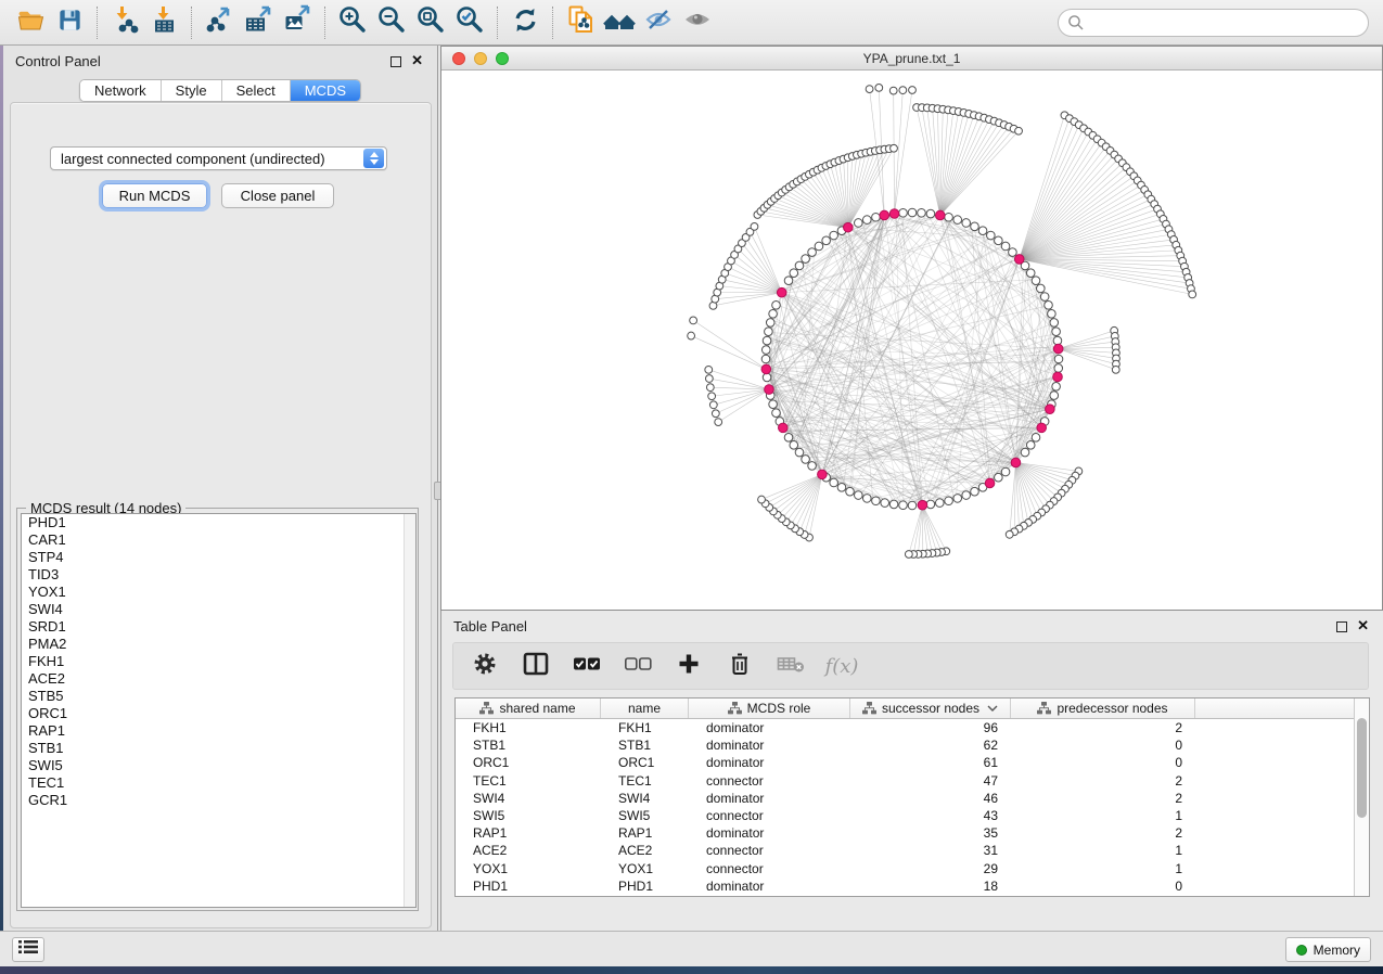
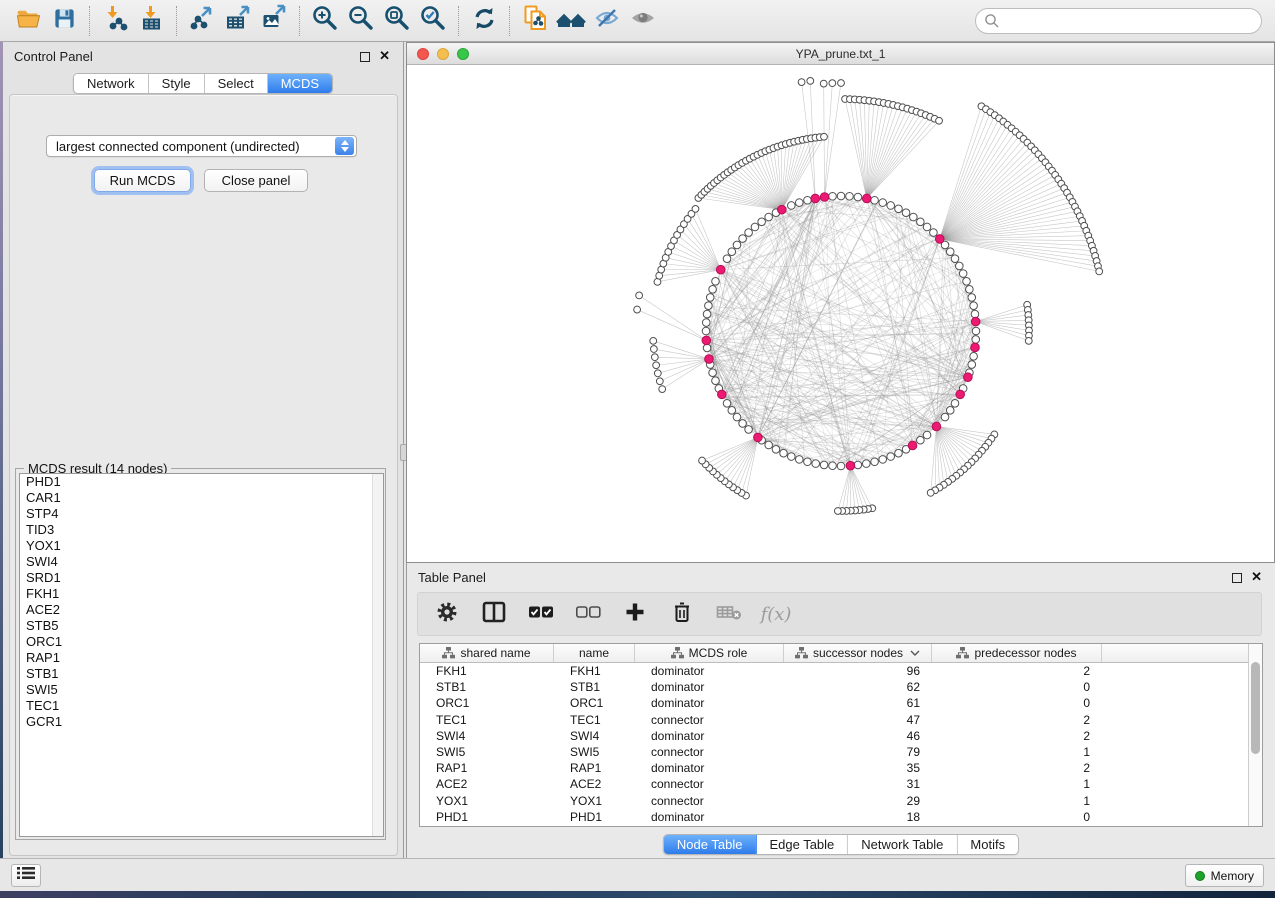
  Control Panel
  ✕
  Network
  Style
  Select
  MCDS
  largest connected component (undirected)
  Run MCDS
  Close panel
  MCDS result (14 nodes)
  PHD1
  CAR1
  STP4
  TID3
  YOX1
  SWI4
  SRD1
- PMA2
  FKH1
  ACE2
  STB5
  ORC1
  RAP1
  STB1
  SWI5
  TEC1
  GCR1
  YPA_prune.txt_1
  Table Panel
  ✕
  f(x)
  shared name
  name
  MCDS role
  successor nodes
  predecessor nodes
  FKH1
  FKH1
  dominator
  96
  2
  STB1
  STB1
  dominator
  62
  0
  ORC1
  ORC1
  dominator
  61
  0
  TEC1
  TEC1
  connector
  47
  2
  SWI4
  SWI4
  dominator
  46
  2
  SWI5
  SWI5
  connector
- 43
+ 79
  1
  RAP1
  RAP1
  dominator
  35
  2
  ACE2
  ACE2
  connector
  31
  1
  YOX1
  YOX1
  connector
  29
  1
  PHD1
  PHD1
  dominator
  18
  0
+ Node Table
+ Edge Table
+ Network Table
+ Motifs
  Memory
